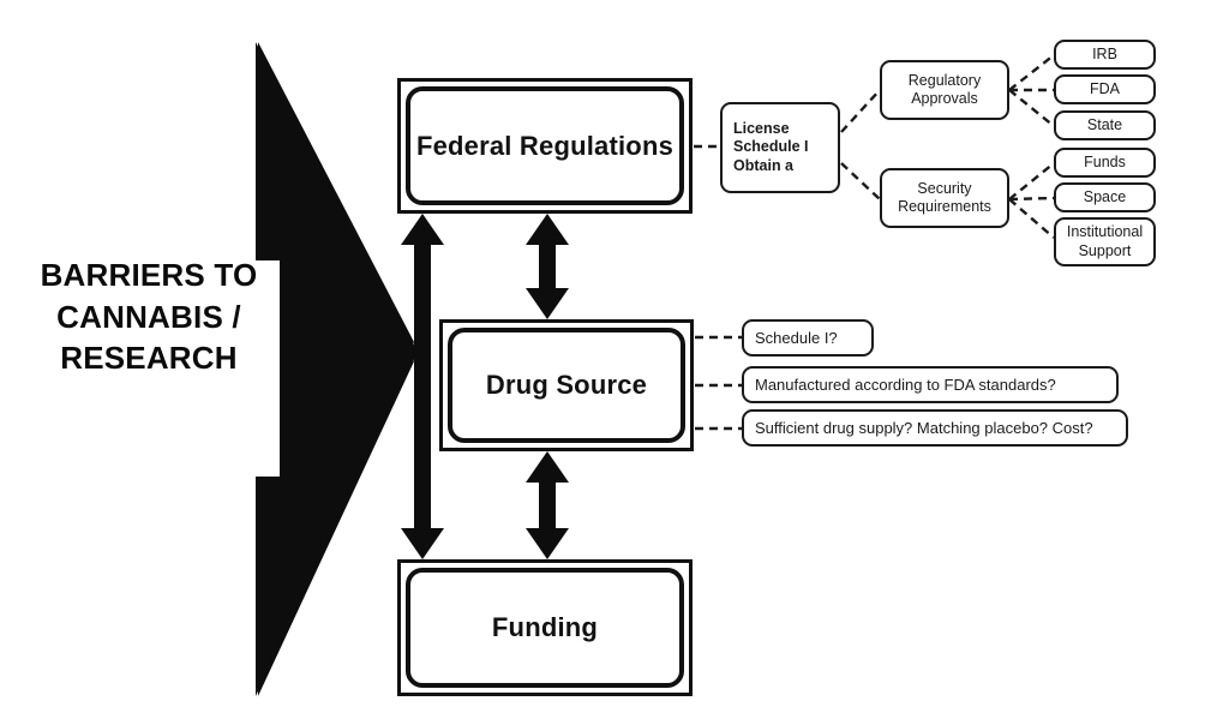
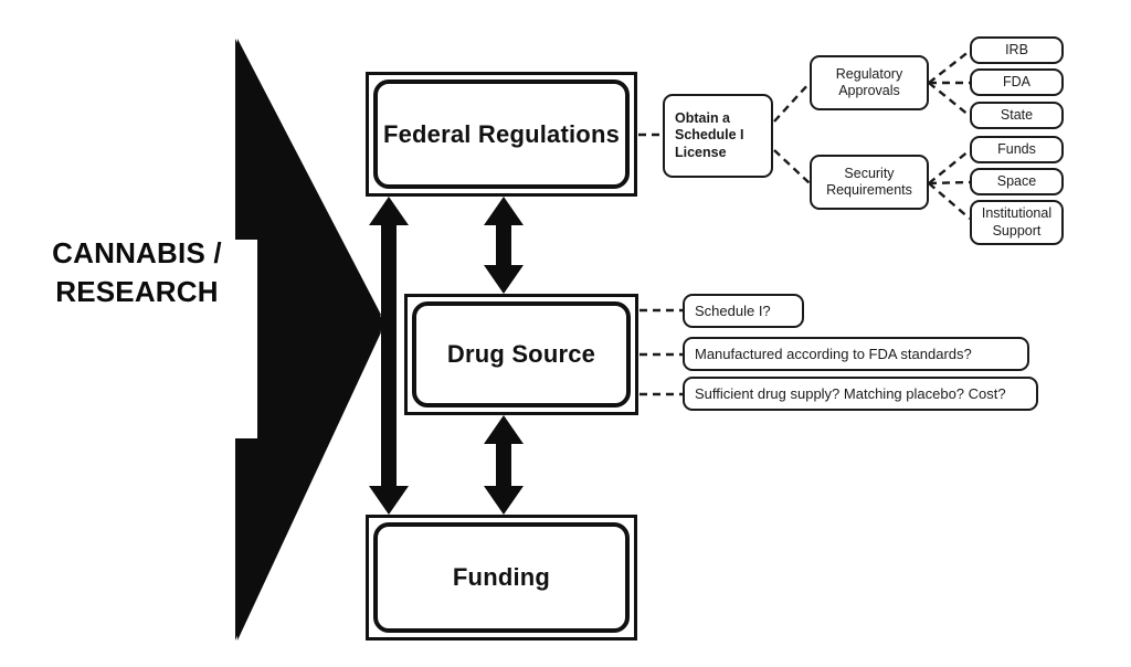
- BARRIERS TO
  CANNABIS /
  RESEARCH
  Federal Regulations
  Drug Source
  Funding
- License
+ Obtain a
  Schedule I
- Obtain a
+ License
  Regulatory
  Approvals
  Security
  Requirements
  IRB
  FDA
  State
  Funds
  Space
  Institutional
  Support
  Schedule I?
  Manufactured according to FDA standards?
  Sufficient drug supply? Matching placebo? Cost?
